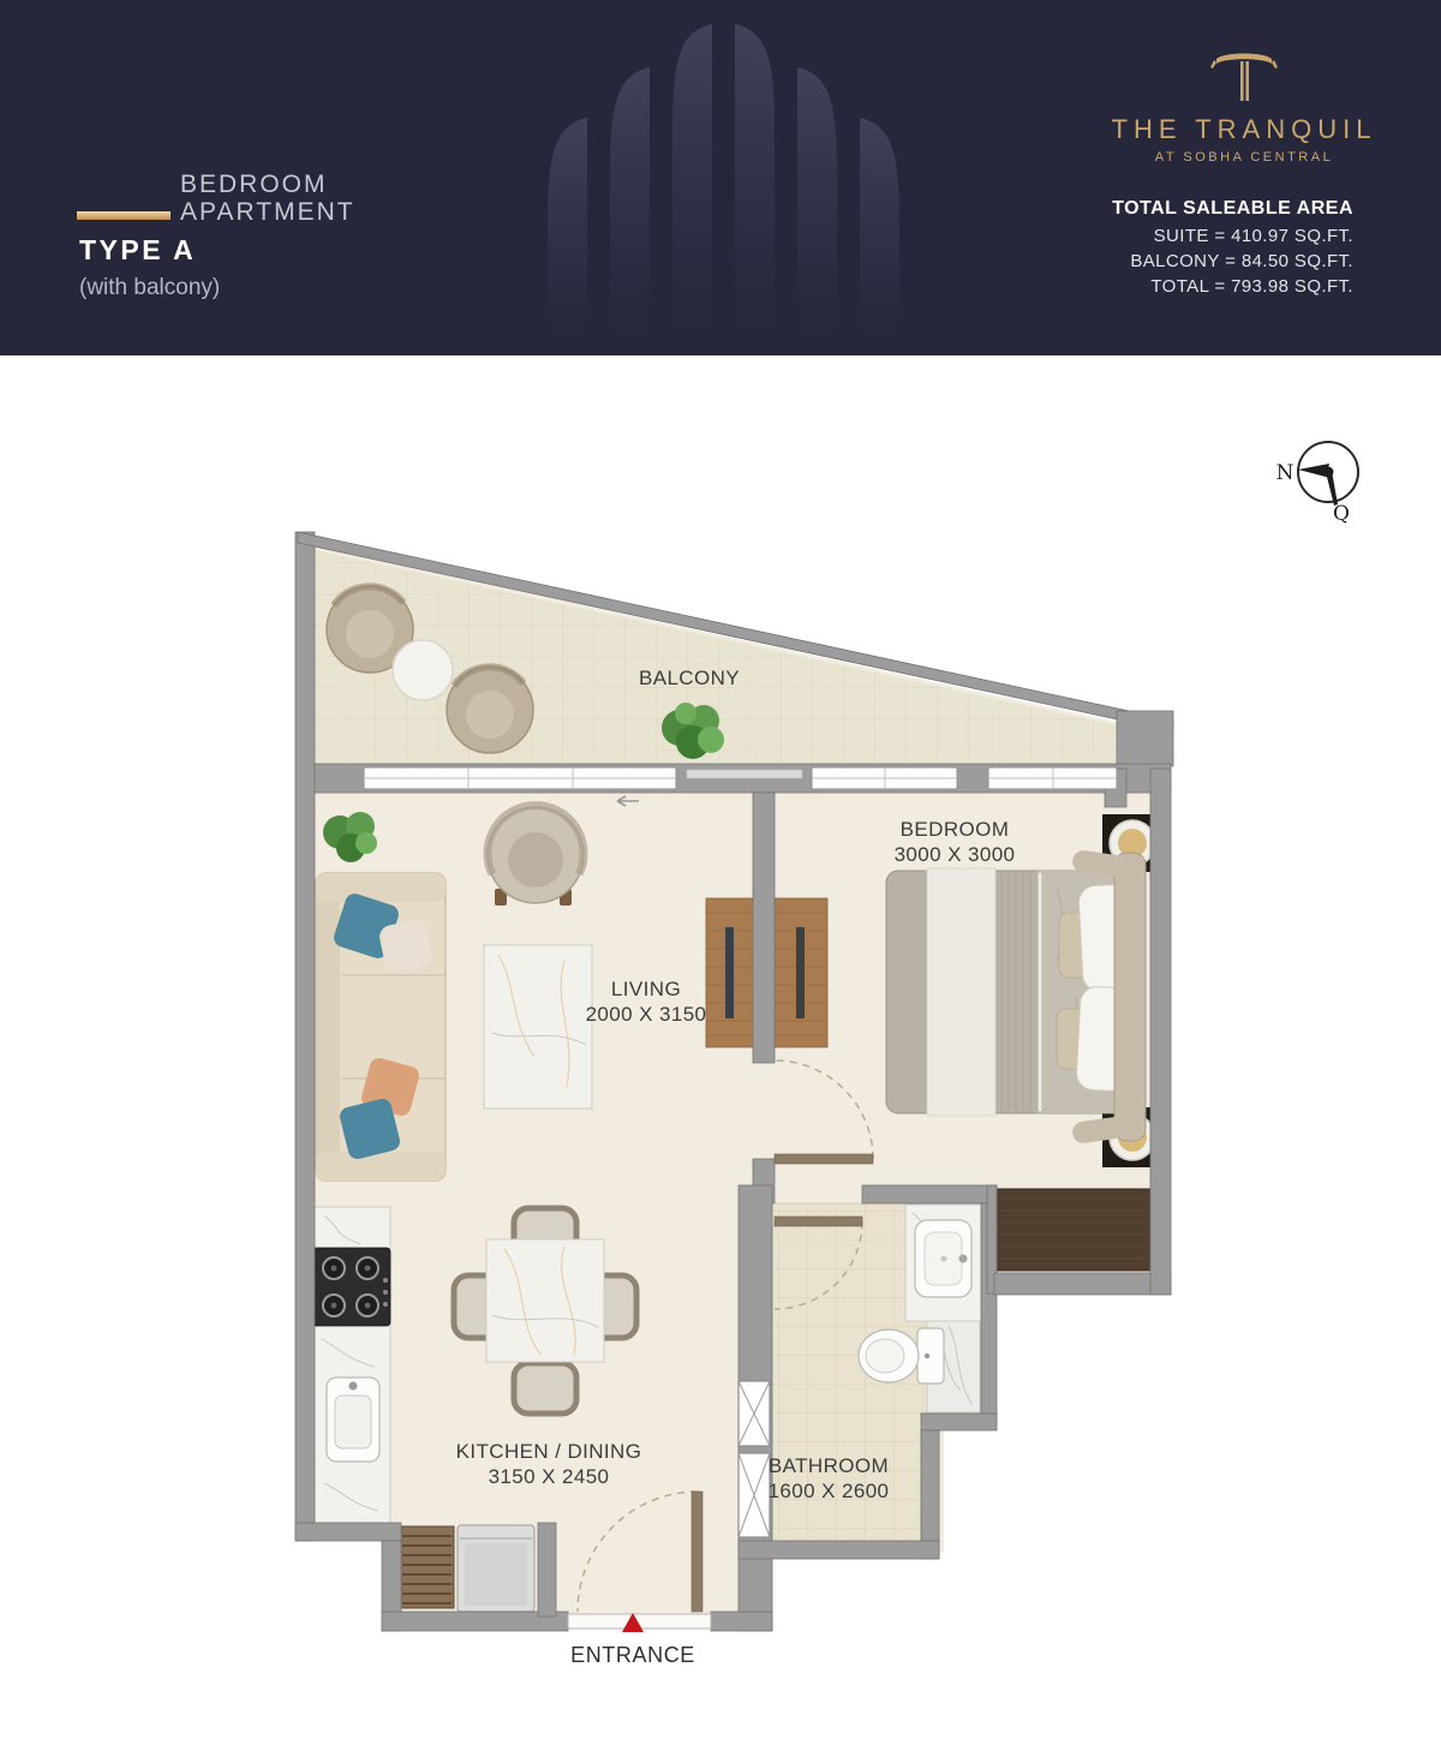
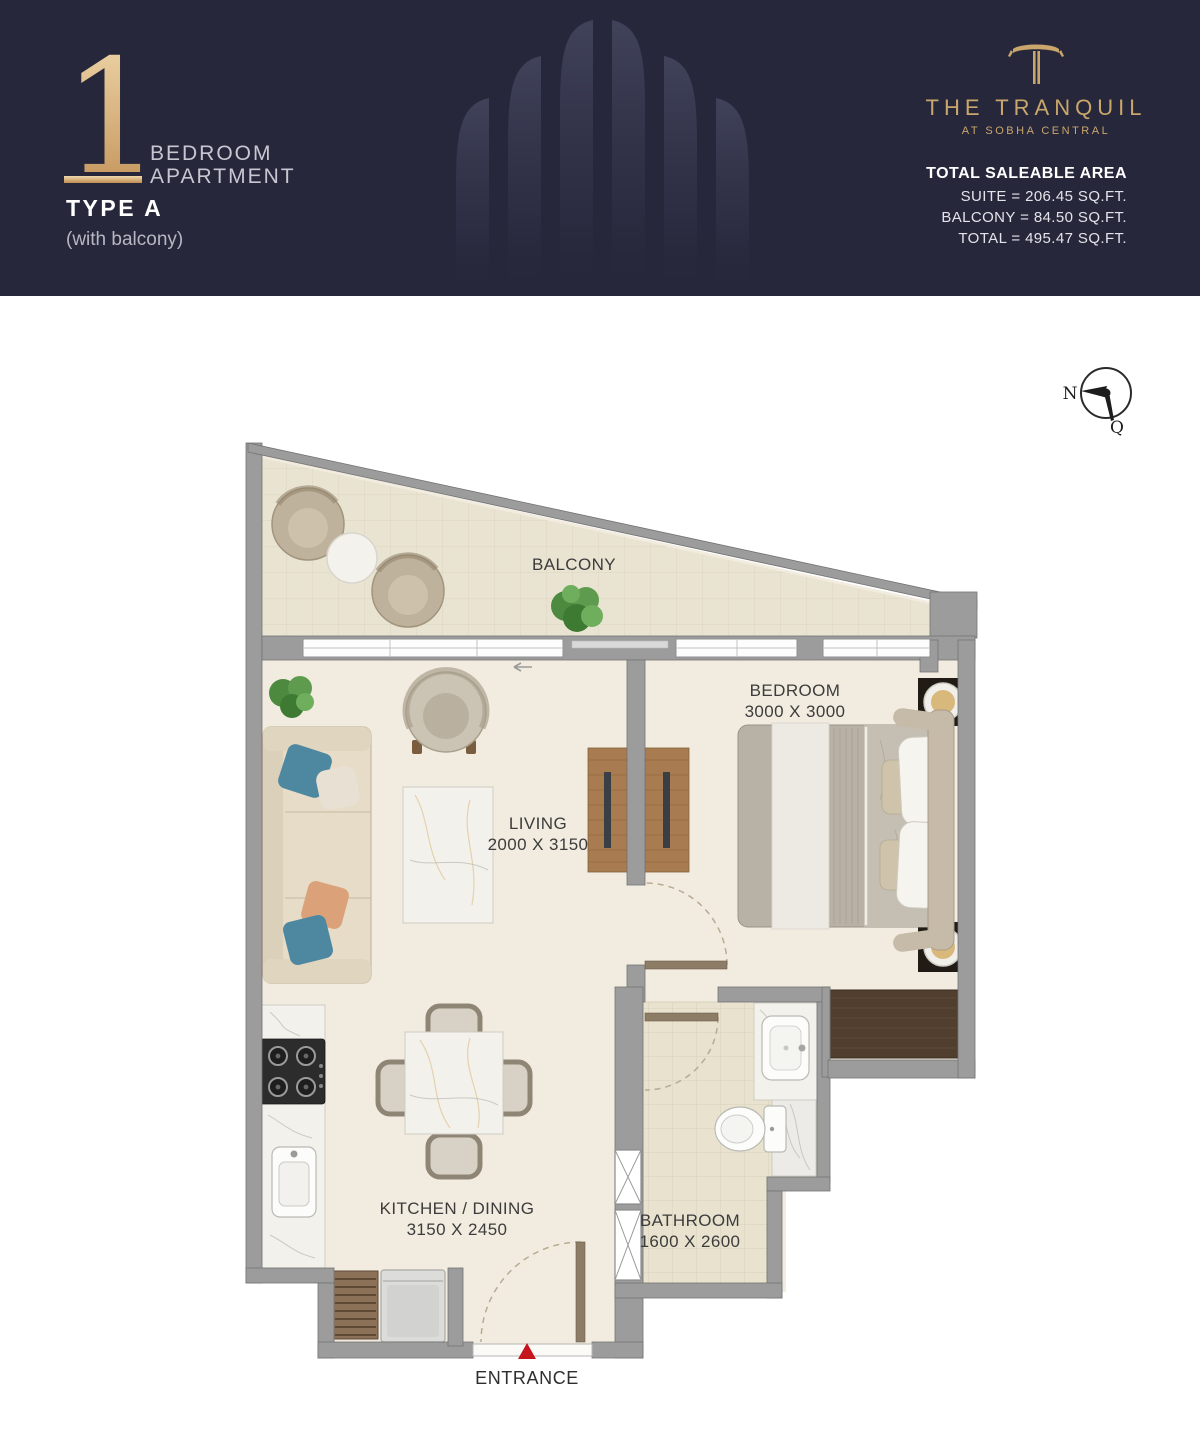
+ 1
  BEDROOM
  APARTMENT
  TYPE A
  (with balcony)
  THE TRANQUIL
  AT SOBHA CENTRAL
  TOTAL SALEABLE AREA
- SUITE = 410.97 SQ.FT.
+ SUITE = 206.45 SQ.FT.
  BALCONY = 84.50 SQ.FT.
- TOTAL = 793.98 SQ.FT.
+ TOTAL = 495.47 SQ.FT.
  N
  Q
  BALCONY
  LIVING
  2000 X 3150
  BEDROOM
  3000 X 3000
  KITCHEN / DINING
  3150 X 2450
  BATHROOM
  1600 X 2600
  ENTRANCE
